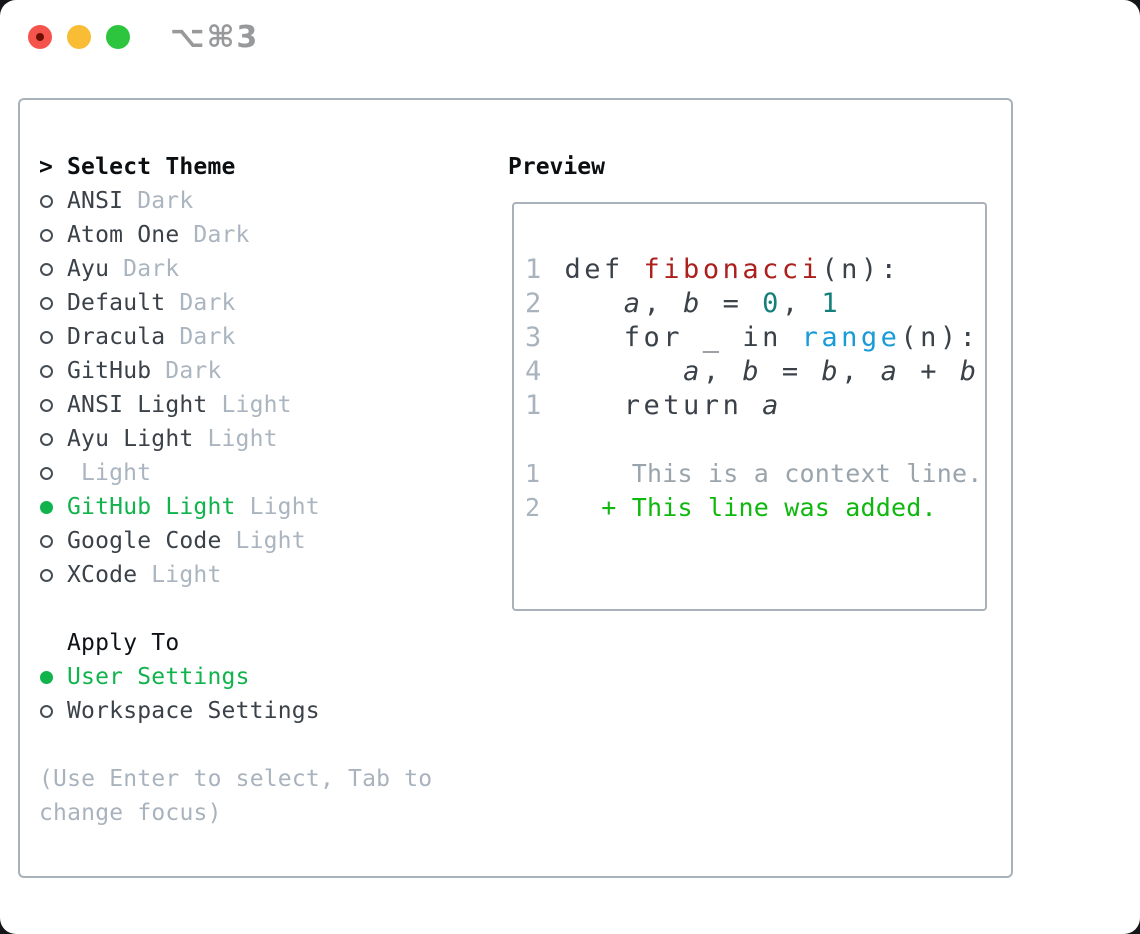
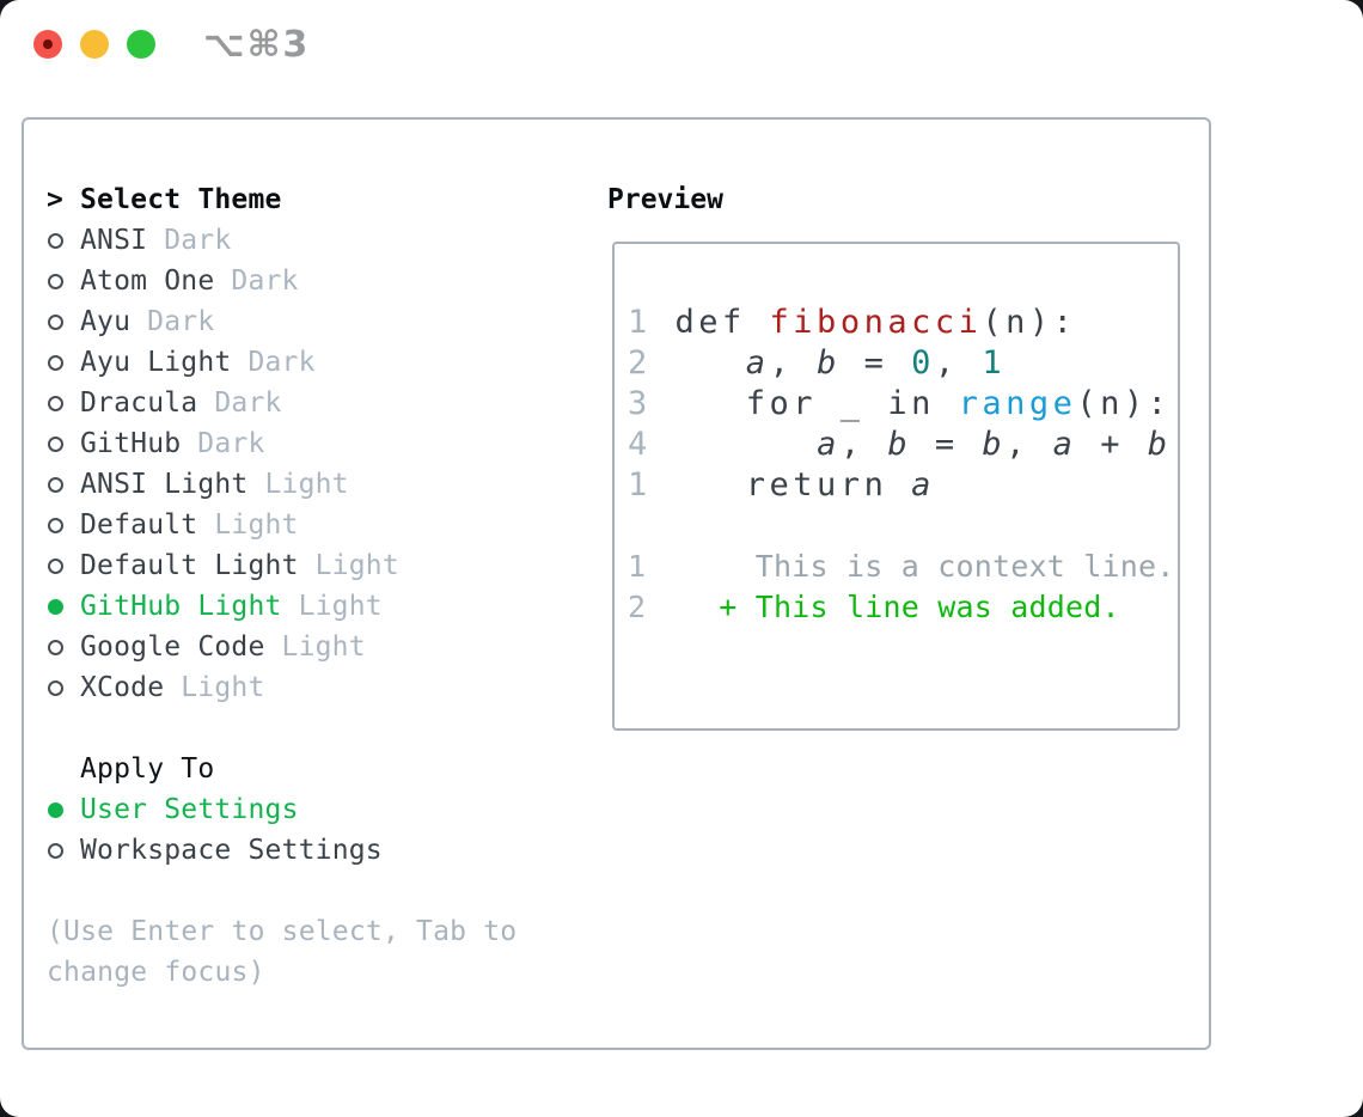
  ⌥⌘3
  >
  Select Theme
  ANSI
  Dark
  Atom One
  Dark
  Ayu
  Dark
- Default
+ Ayu Light
  Dark
  Dracula
  Dark
  GitHub
  Dark
  ANSI Light
  Light
- Ayu Light
+ Default
  Light
+ Default Light
  Light
  GitHub Light
  Light
  Google Code
  Light
  XCode
  Light
  Apply To
  User Settings
  Workspace Settings
  (Use Enter to select, Tab to
  change focus)
  Preview
  1 def fibonacci(n):
  2 a, b = 0, 1
  3 for _ in range(n):
  4 a, b = b, a + b
  1 return a
  1 This is a context line.
  2 + This line was added.
